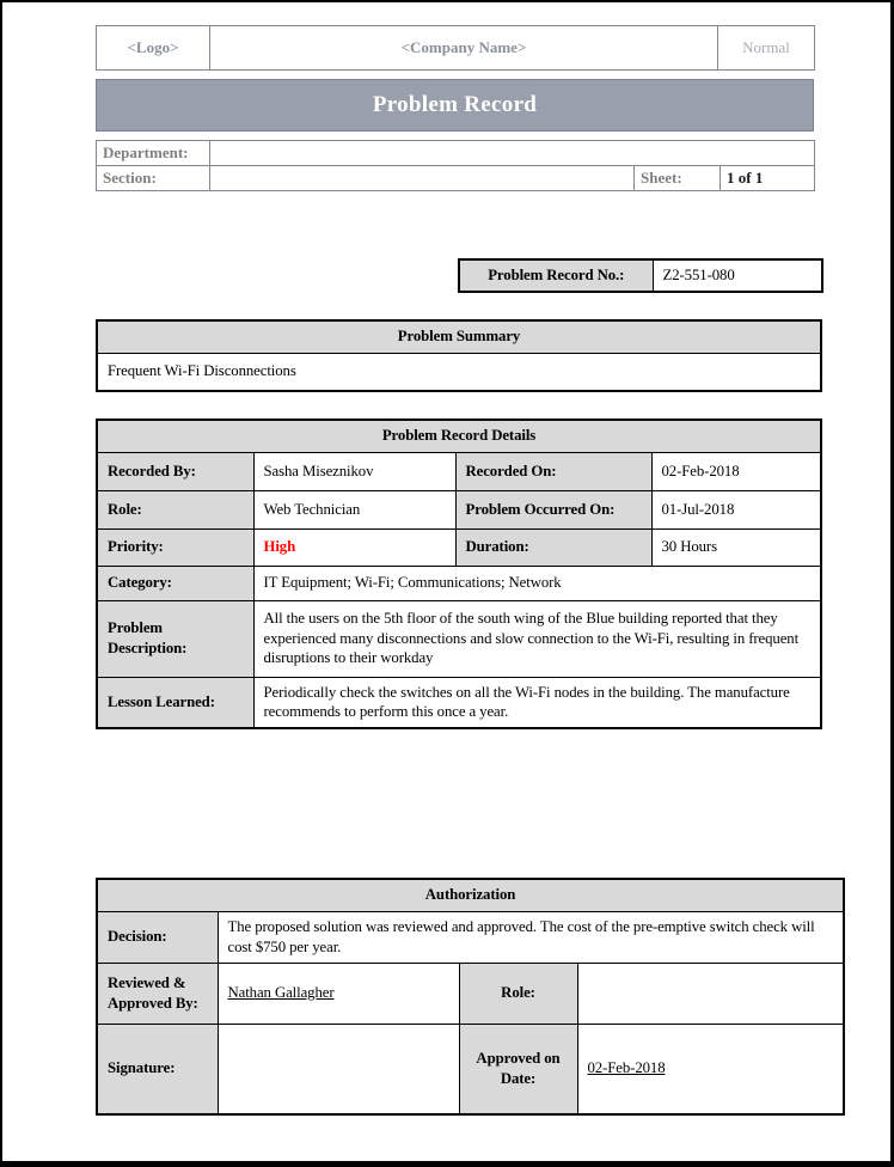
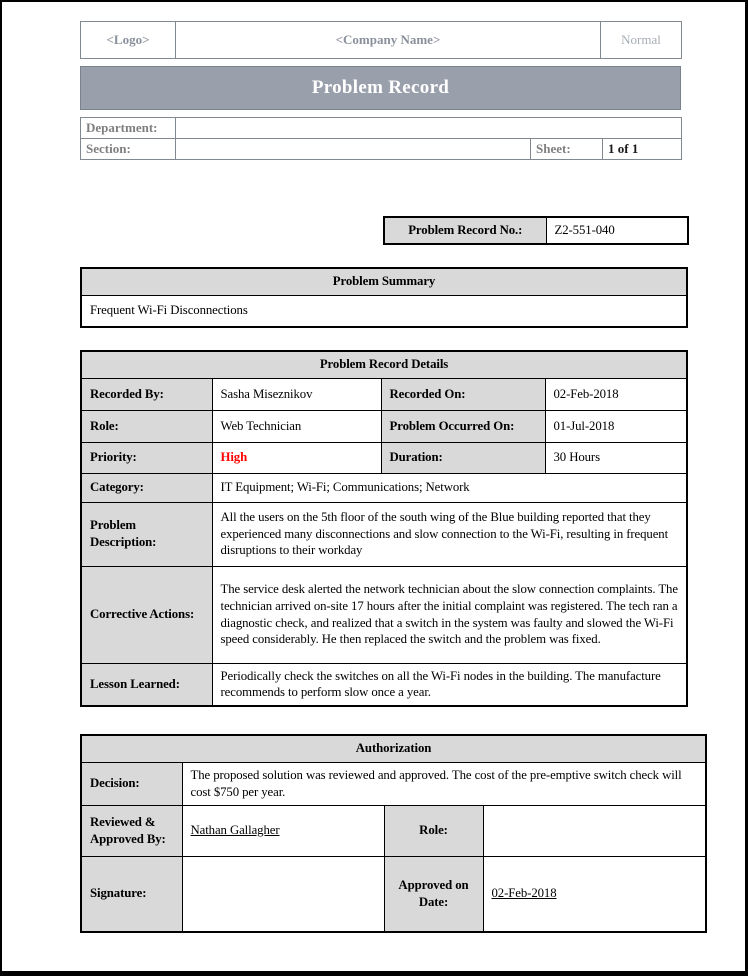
  <Logo>	<Company Name>	Normal
  Problem Record
  Department:
  Section:		Sheet:	1 of 1
- Problem Record No.:	Z2-551-080
+ Problem Record No.:	Z2-551-040
  Problem Summary
  Frequent Wi-Fi Disconnections
  Problem Record Details
  Recorded By:	Sasha Miseznikov	Recorded On:	02-Feb-2018
  Role:	Web Technician	Problem Occurred On:	01-Jul-2018
  Priority:	High	Duration:	30 Hours
  Category:	IT Equipment; Wi-Fi; Communications; Network
  Problem Description:	All the users on the 5th floor of the south wing of the Blue building reported that they experienced many disconnections and slow connection to the Wi-Fi, resulting in frequent disruptions to their workday
+ Corrective Actions:	The service desk alerted the network technician about the slow connection complaints. The technician arrived on-site 17 hours after the initial complaint was registered. The tech ran a diagnostic check, and realized that a switch in the system was faulty and slowed the Wi-Fi speed considerably. He then replaced the switch and the problem was fixed.
- Lesson Learned:	Periodically check the switches on all the Wi-Fi nodes in the building. The manufacture recommends to perform this once a year.
+ Lesson Learned:	Periodically check the switches on all the Wi-Fi nodes in the building. The manufacture recommends to perform slow once a year.
  Authorization
  Decision:	The proposed solution was reviewed and approved. The cost of the pre-emptive switch check will cost $750 per year.
  Reviewed & Approved By:	Nathan Gallagher	Role:
  Signature:		Approved on Date:	02-Feb-2018
